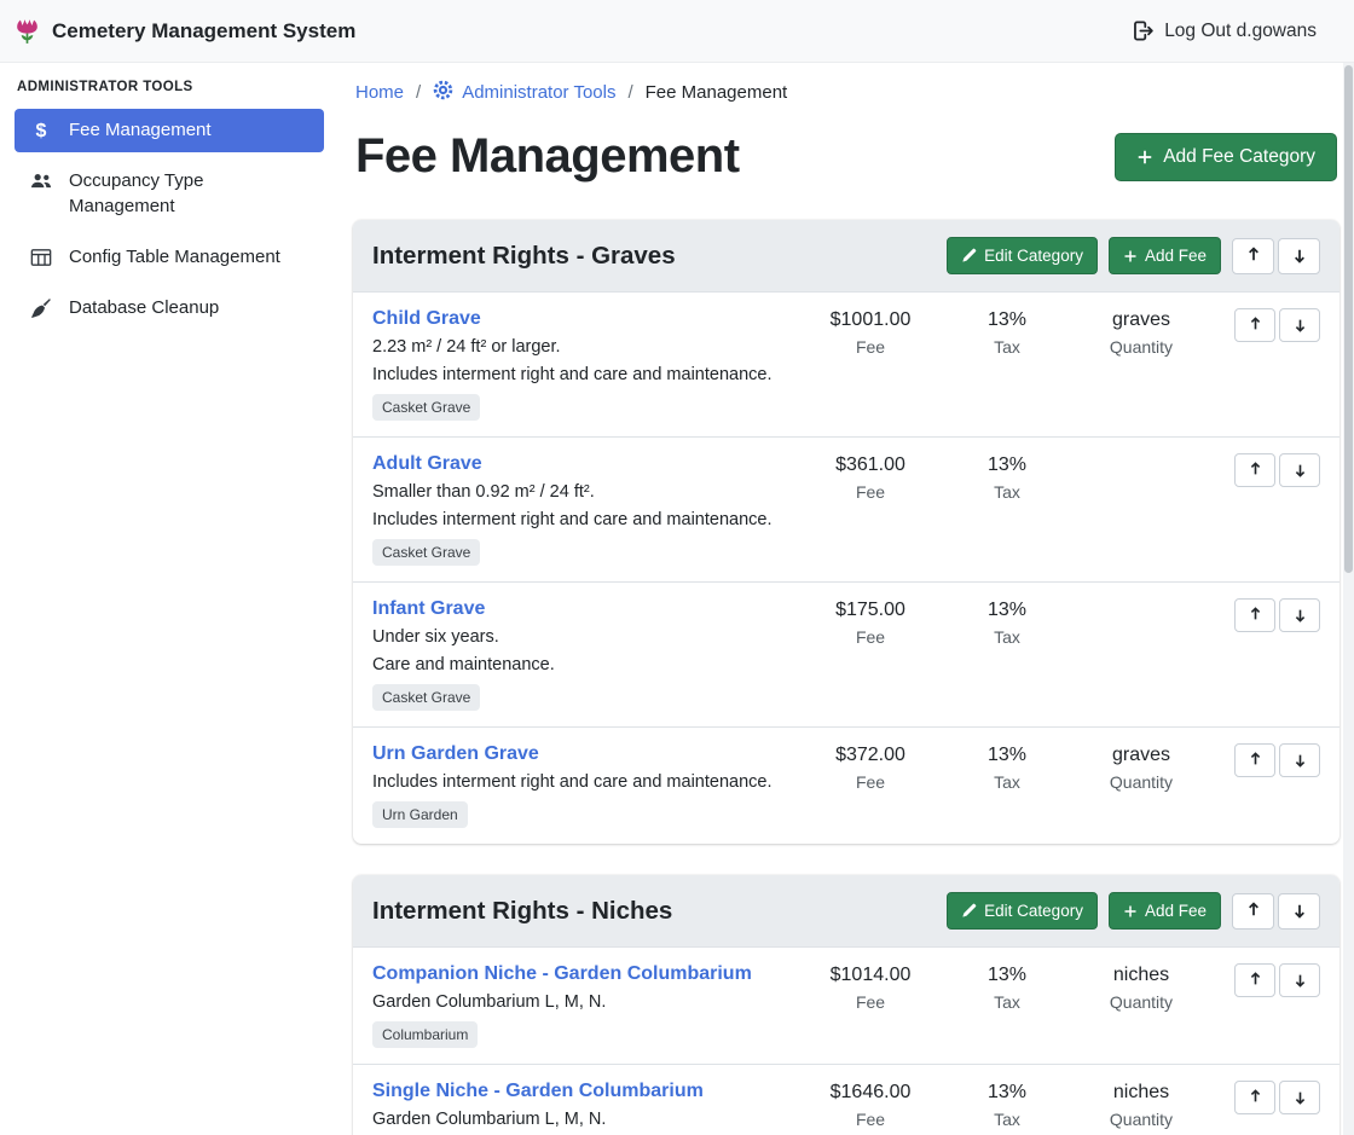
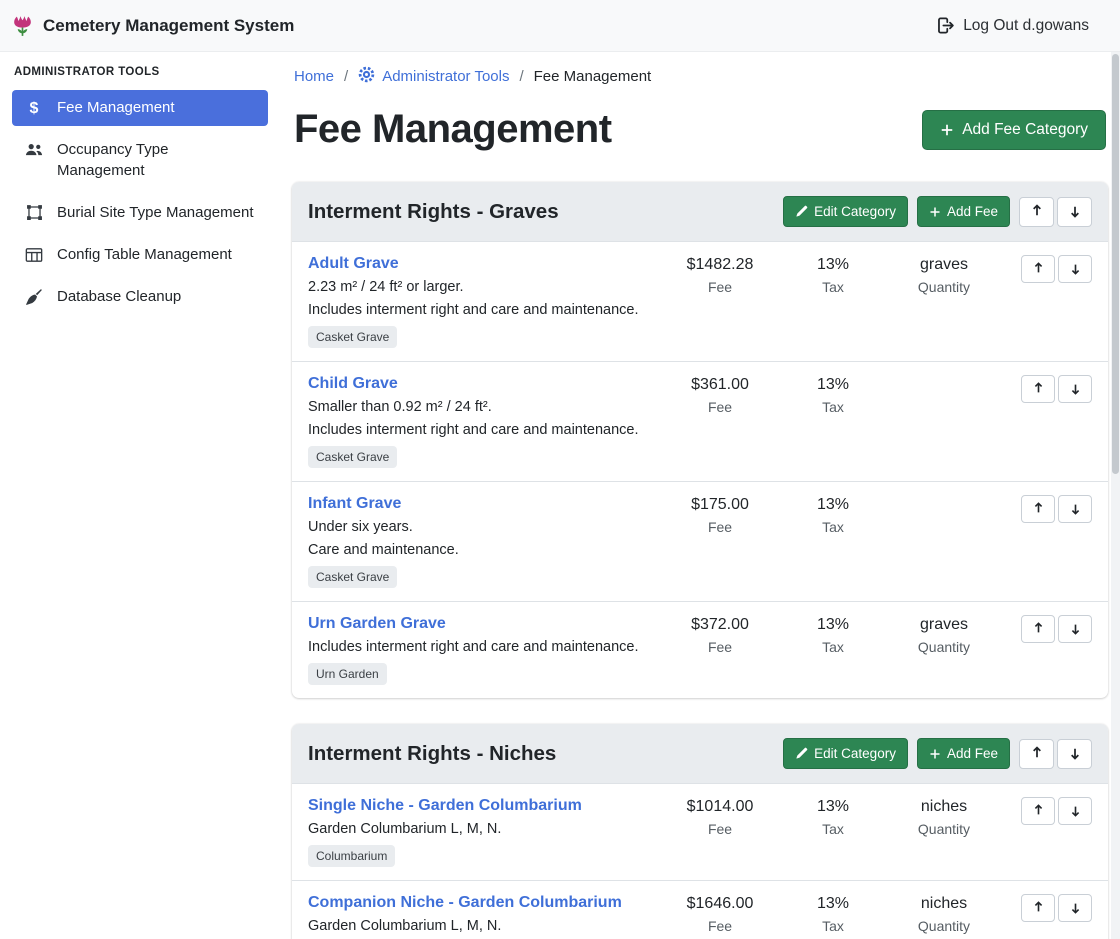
  Cemetery Management System
  Log Out d.gowans
  ADMINISTRATOR TOOLS
  $
  Fee Management
  Occupancy Type Management
+ Burial Site Type Management
  Config Table Management
  Database Cleanup
  Home
  /
  Administrator Tools
  /
  Fee Management
  Fee Management
  Add Fee Category
  Interment Rights - Graves
  Edit Category
  Add Fee
- Child Grave
+ Adult Grave
  2.23 m² / 24 ft² or larger.
  Includes interment right and care and maintenance.
  Casket Grave
- $1001.00
+ $1482.28
  Fee
  13%
  Tax
  graves
  Quantity
- Adult Grave
+ Child Grave
  Smaller than 0.92 m² / 24 ft².
  Includes interment right and care and maintenance.
  Casket Grave
  $361.00
  Fee
  13%
  Tax
  Infant Grave
  Under six years.
  Care and maintenance.
  Casket Grave
  $175.00
  Fee
  13%
  Tax
  Urn Garden Grave
  Includes interment right and care and maintenance.
  Urn Garden
  $372.00
  Fee
  13%
  Tax
  graves
  Quantity
  Interment Rights - Niches
  Edit Category
  Add Fee
- Companion Niche - Garden Columbarium
+ Single Niche - Garden Columbarium
  Garden Columbarium L, M, N.
  Columbarium
  $1014.00
  Fee
  13%
  Tax
  niches
  Quantity
- Single Niche - Garden Columbarium
+ Companion Niche - Garden Columbarium
  Garden Columbarium L, M, N.
  $1646.00
  Fee
  13%
  Tax
  niches
  Quantity
